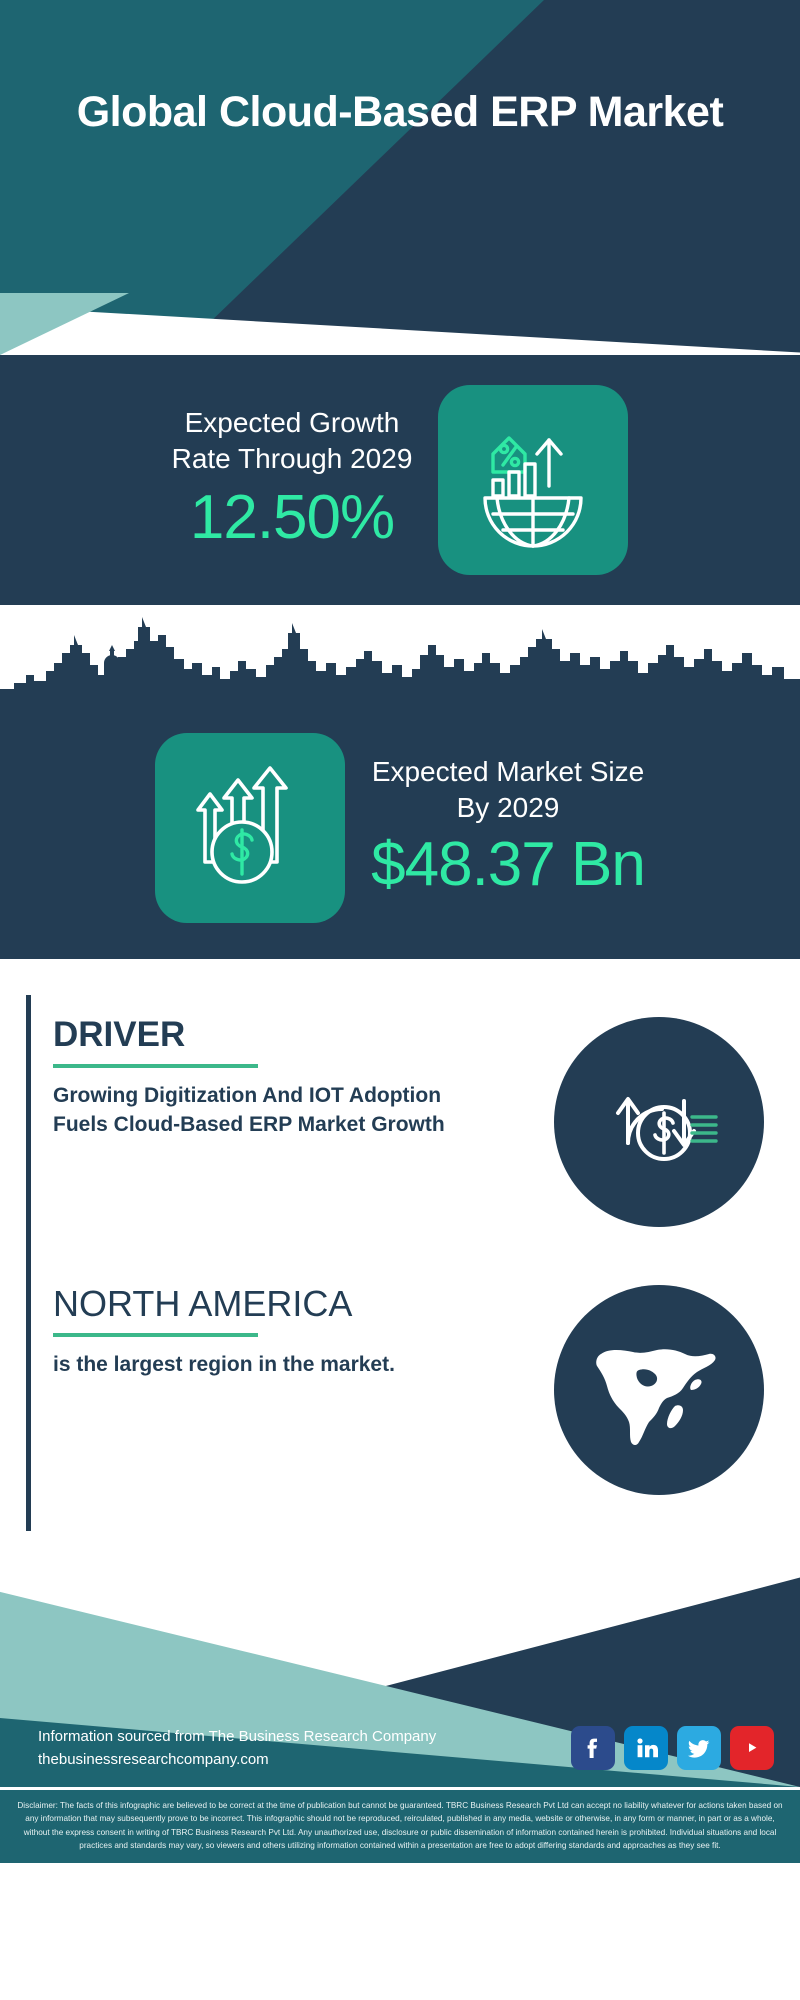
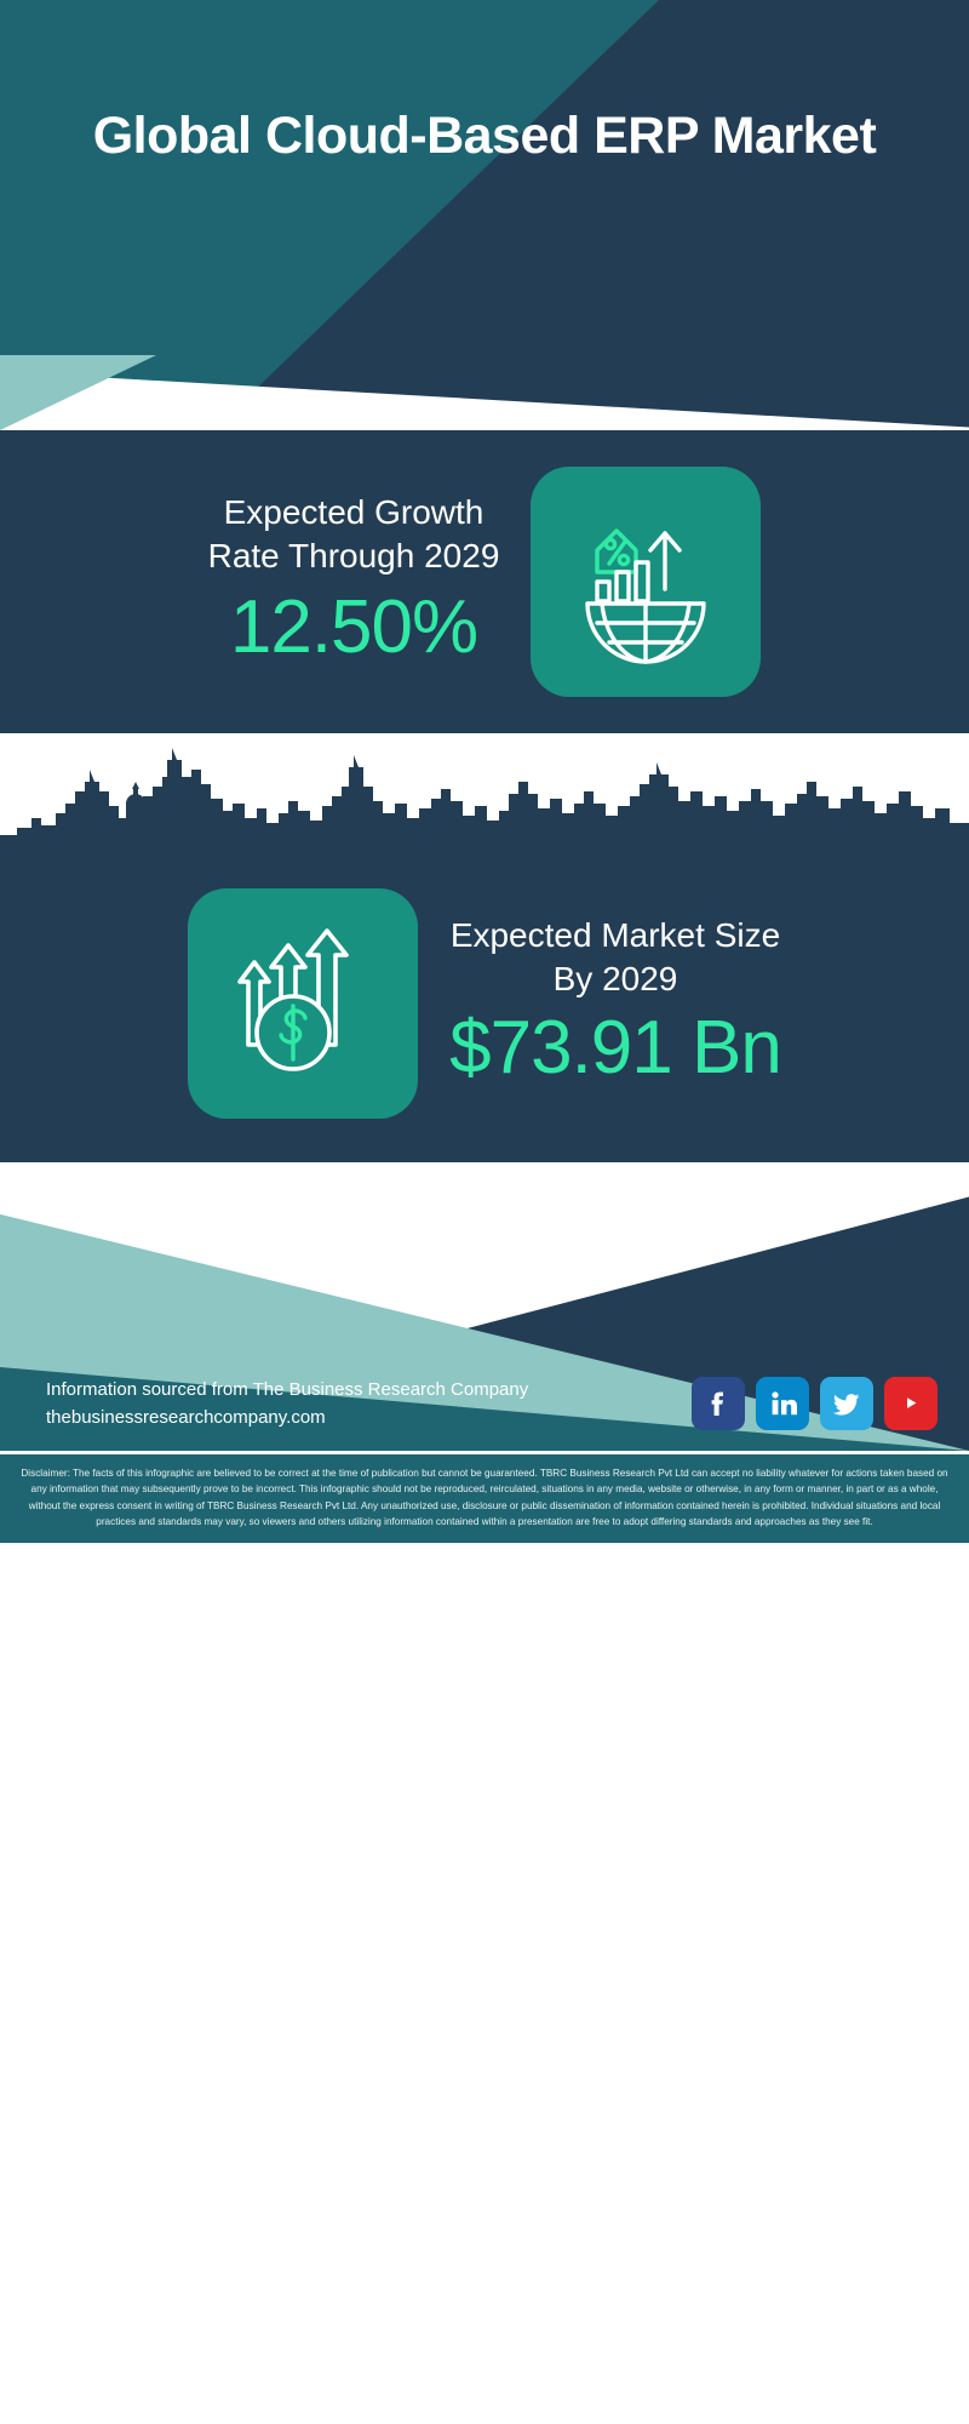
  Global Cloud-Based ERP Market
  Expected Growth
  Rate Through 2029
  12.50%
  Expected Market Size
  By 2029
- $48.37 Bn
+ $73.91 Bn
- DRIVER
- Growing Digitization And IOT Adoption Fuels Cloud-Based ERP Market Growth
- NORTH AMERICA
- is the largest region in the market.
  Information sourced from The Business Research Company
  thebusinessresearchcompany.com
- Disclaimer: The facts of this infographic are believed to be correct at the time of publication but cannot be guaranteed. TBRC Business Research Pvt Ltd can accept no liability whatever for actions taken based on any information that may subsequently prove to be incorrect. This infographic should not be reproduced, reirculated, published in any media, website or otherwise, in any form or manner, in part or as a whole, without the express consent in writing of TBRC Business Research Pvt Ltd. Any unauthorized use, disclosure or public dissemination of information contained herein is prohibited. Individual situations and local practices and standards may vary, so viewers and others utilizing information contained within a presentation are free to adopt differing standards and approaches as they see fit.
+ Disclaimer: The facts of this infographic are believed to be correct at the time of publication but cannot be guaranteed. TBRC Business Research Pvt Ltd can accept no liability whatever for actions taken based on any information that may subsequently prove to be incorrect. This infographic should not be reproduced, reirculated, situations in any media, website or otherwise, in any form or manner, in part or as a whole, without the express consent in writing of TBRC Business Research Pvt Ltd. Any unauthorized use, disclosure or public dissemination of information contained herein is prohibited. Individual situations and local practices and standards may vary, so viewers and others utilizing information contained within a presentation are free to adopt differing standards and approaches as they see fit.
